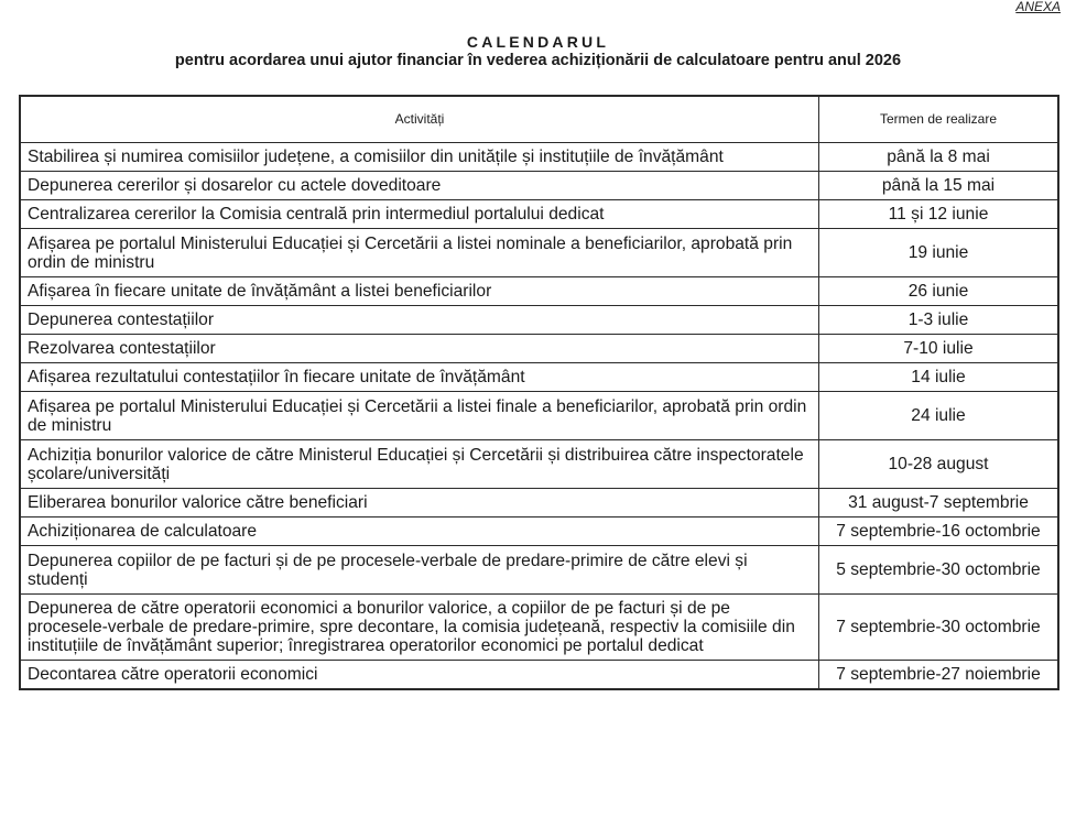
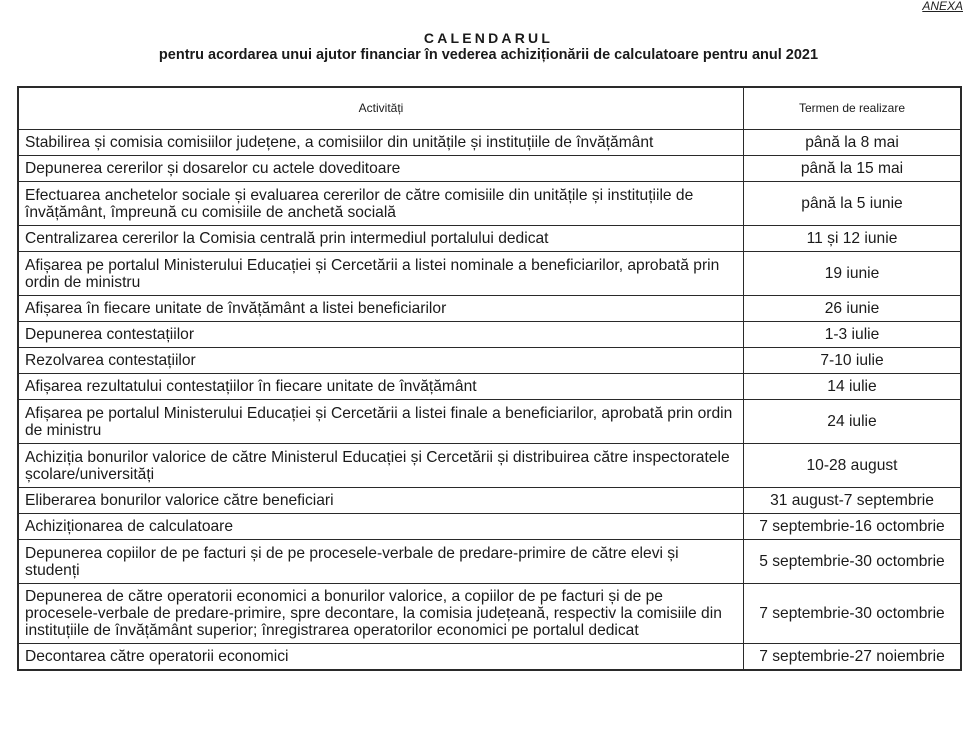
  ANEXA
  CALENDARUL
- pentru acordarea unui ajutor financiar în vederea achiziționării de calculatoare pentru anul 2026
+ pentru acordarea unui ajutor financiar în vederea achiziționării de calculatoare pentru anul 2021
  Activități	Termen de realizare
- Stabilirea și numirea comisiilor județene, a comisiilor din unitățile și instituțiile de învățământ	până la 8 mai
+ Stabilirea și comisia comisiilor județene, a comisiilor din unitățile și instituțiile de învățământ	până la 8 mai
  Depunerea cererilor și dosarelor cu actele doveditoare	până la 15 mai
+ Efectuarea anchetelor sociale și evaluarea cererilor de către comisiile din unitățile și instituțiile de învățământ, împreună cu comisiile de anchetă socială	până la 5 iunie
  Centralizarea cererilor la Comisia centrală prin intermediul portalului dedicat	11 și 12 iunie
  Afișarea pe portalul Ministerului Educației și Cercetării a listei nominale a beneficiarilor, aprobată prin ordin de ministru	19 iunie
  Afișarea în fiecare unitate de învățământ a listei beneficiarilor	26 iunie
  Depunerea contestațiilor	1-3 iulie
  Rezolvarea contestațiilor	7-10 iulie
  Afișarea rezultatului contestațiilor în fiecare unitate de învățământ	14 iulie
  Afișarea pe portalul Ministerului Educației și Cercetării a listei finale a beneficiarilor, aprobată prin ordin de ministru	24 iulie
  Achiziția bonurilor valorice de către Ministerul Educației și Cercetării și distribuirea către inspectoratele școlare/universități	10-28 august
  Eliberarea bonurilor valorice către beneficiari	31 august-7 septembrie
  Achiziționarea de calculatoare	7 septembrie-16 octombrie
  Depunerea copiilor de pe facturi și de pe procesele-verbale de predare-primire de către elevi și studenți	5 septembrie-30 octombrie
  Depunerea de către operatorii economici a bonurilor valorice, a copiilor de pe facturi și de pe procesele-verbale de predare-primire, spre decontare, la comisia județeană, respectiv la comisiile din instituțiile de învățământ superior; înregistrarea operatorilor economici pe portalul dedicat	7 septembrie-30 octombrie
  Decontarea către operatorii economici	7 septembrie-27 noiembrie
